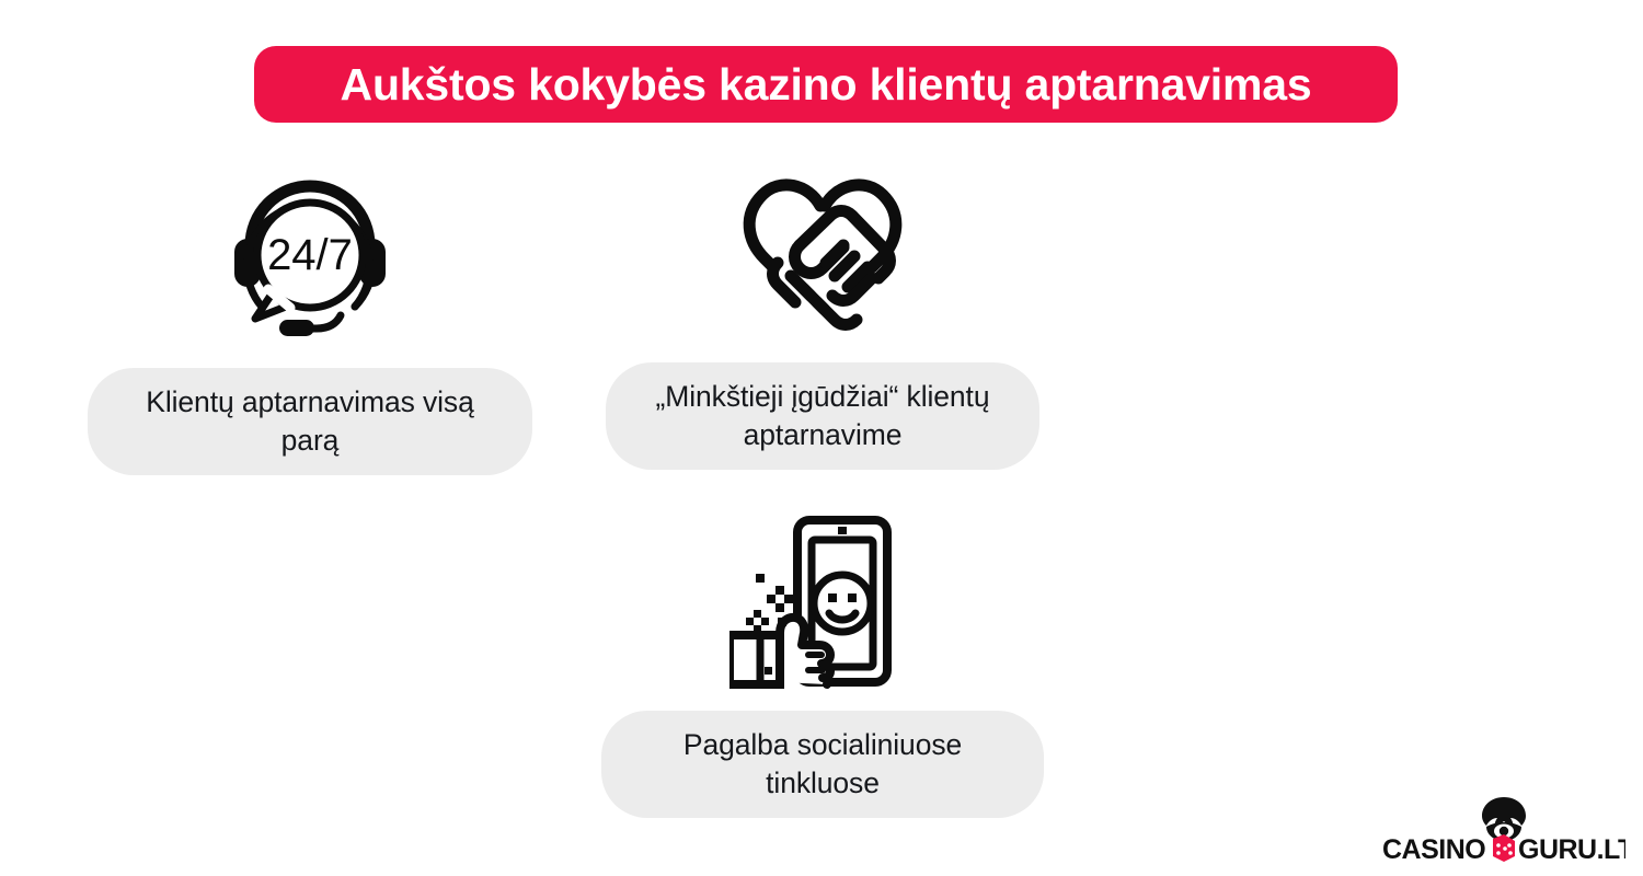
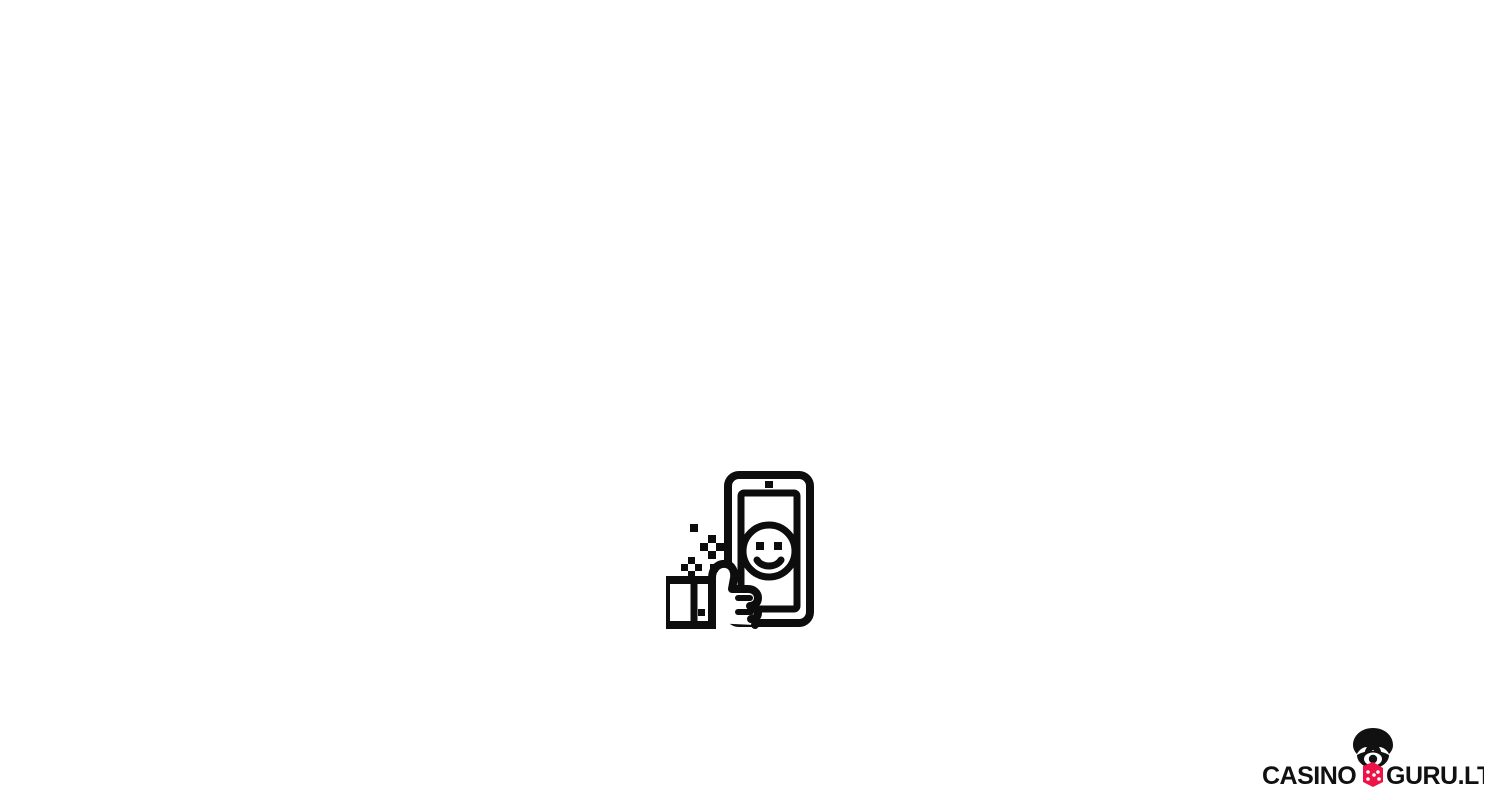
- Aukštos kokybės kazino klientų aptarnavimas
- 24/7
- Klientų aptarnavimas visą parą
- „Minkštieji įgūdžiai“ klientų aptarnavime
- Pagalba socialiniuose tinkluose
  CASINO
  GURU.L
